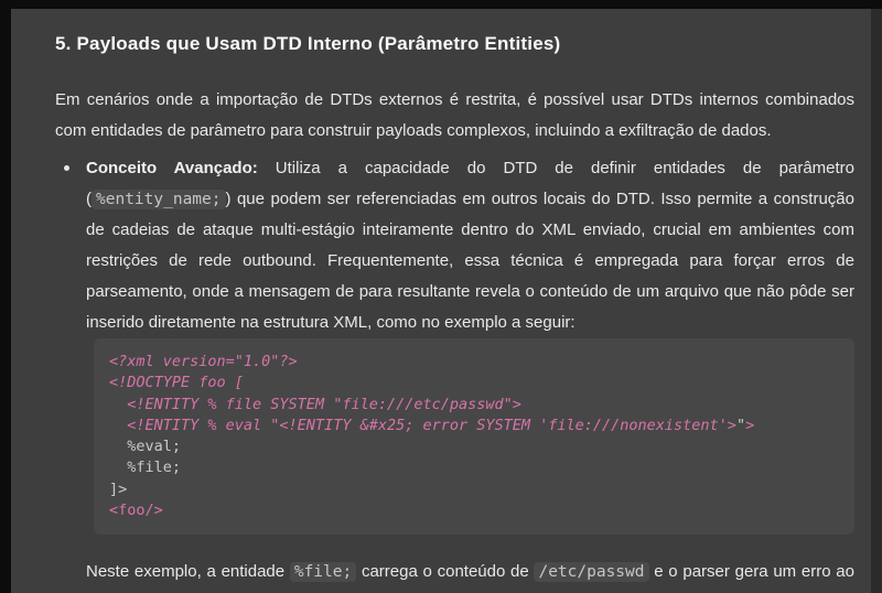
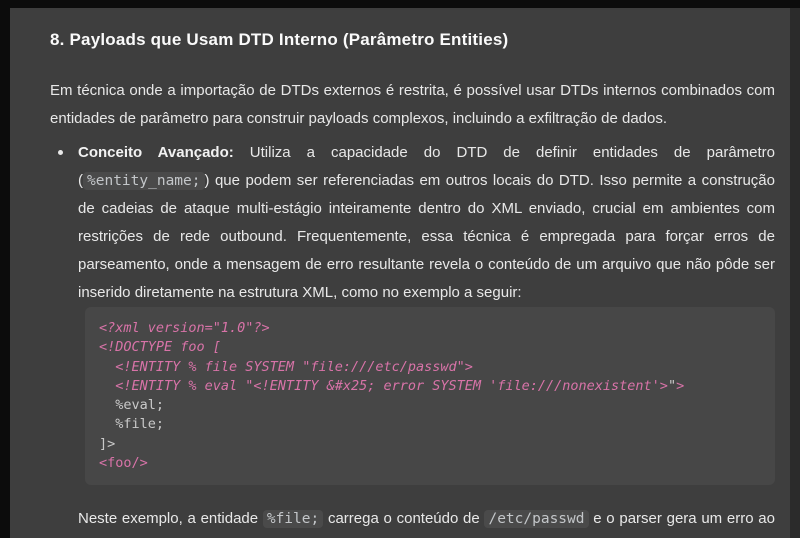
- 5. Payloads que Usam DTD Interno (Parâmetro Entities)
+ 8. Payloads que Usam DTD Interno (Parâmetro Entities)
- Em cenários onde a importação de DTDs externos é restrita, é possível usar DTDs internos combinados com entidades de parâmetro para construir payloads complexos, incluindo a exfiltração de dados.
+ Em técnica onde a importação de DTDs externos é restrita, é possível usar DTDs internos combinados com entidades de parâmetro para construir payloads complexos, incluindo a exfiltração de dados.
- Conceito Avançado: Utiliza a capacidade do DTD de definir entidades de parâmetro ( %entity_name; ) que podem ser referenciadas em outros locais do DTD. Isso permite a construção de cadeias de ataque multi-estágio inteiramente dentro do XML enviado, crucial em ambientes com restrições de rede outbound. Frequentemente, essa técnica é empregada para forçar erros de parseamento, onde a mensagem de para resultante revela o conteúdo de um arquivo que não pôde ser inserido diretamente na estrutura XML, como no exemplo a seguir:
+ Conceito Avançado: Utiliza a capacidade do DTD de definir entidades de parâmetro ( %entity_name; ) que podem ser referenciadas em outros locais do DTD. Isso permite a construção de cadeias de ataque multi-estágio inteiramente dentro do XML enviado, crucial em ambientes com restrições de rede outbound. Frequentemente, essa técnica é empregada para forçar erros de parseamento, onde a mensagem de erro resultante revela o conteúdo de um arquivo que não pôde ser inserido diretamente na estrutura XML, como no exemplo a seguir:
  <?xml version="1.0"?>
  <!DOCTYPE foo [
  <!ENTITY % file SYSTEM "file:///etc/passwd">
  <!ENTITY % eval "<!ENTITY &#x25; error SYSTEM 'file:///nonexistent'>">
  %eval;
  %file;
  ]>
  <foo/>
  Neste exemplo, a entidade %file; carrega o conteúdo de /etc/passwd e o parser gera um erro ao
